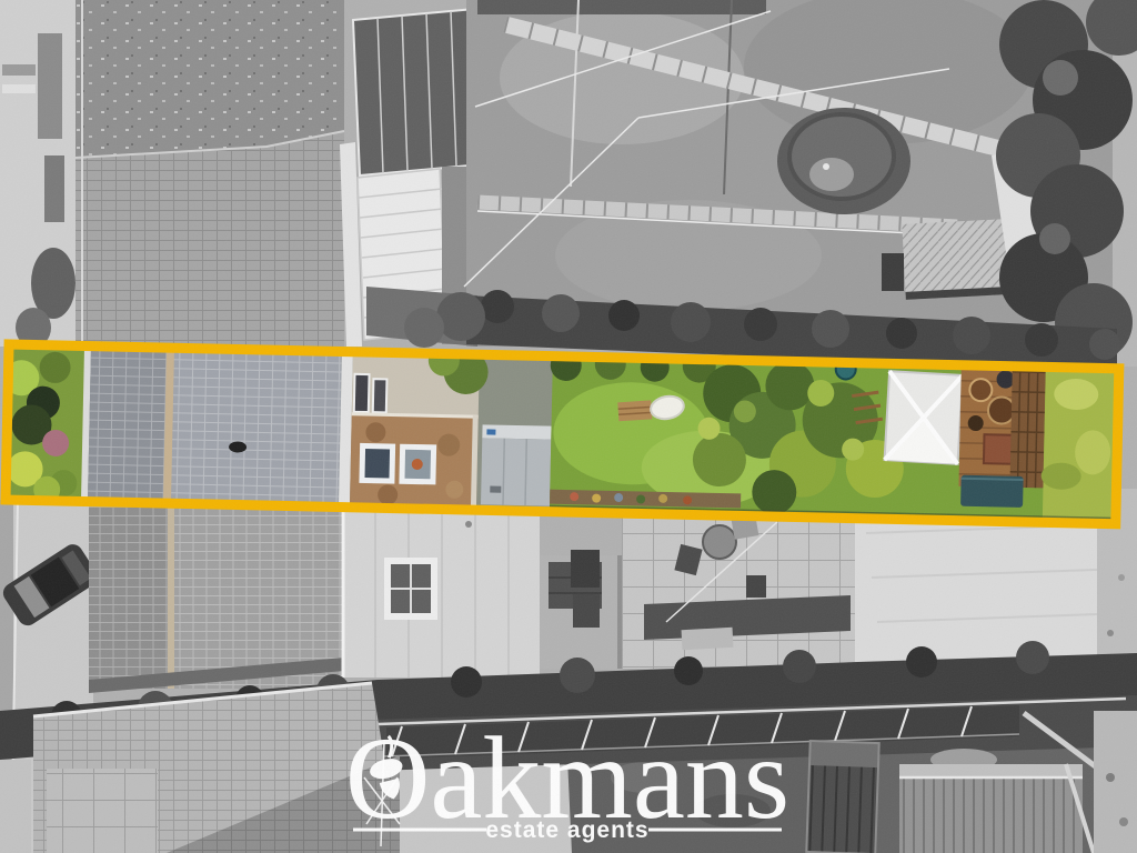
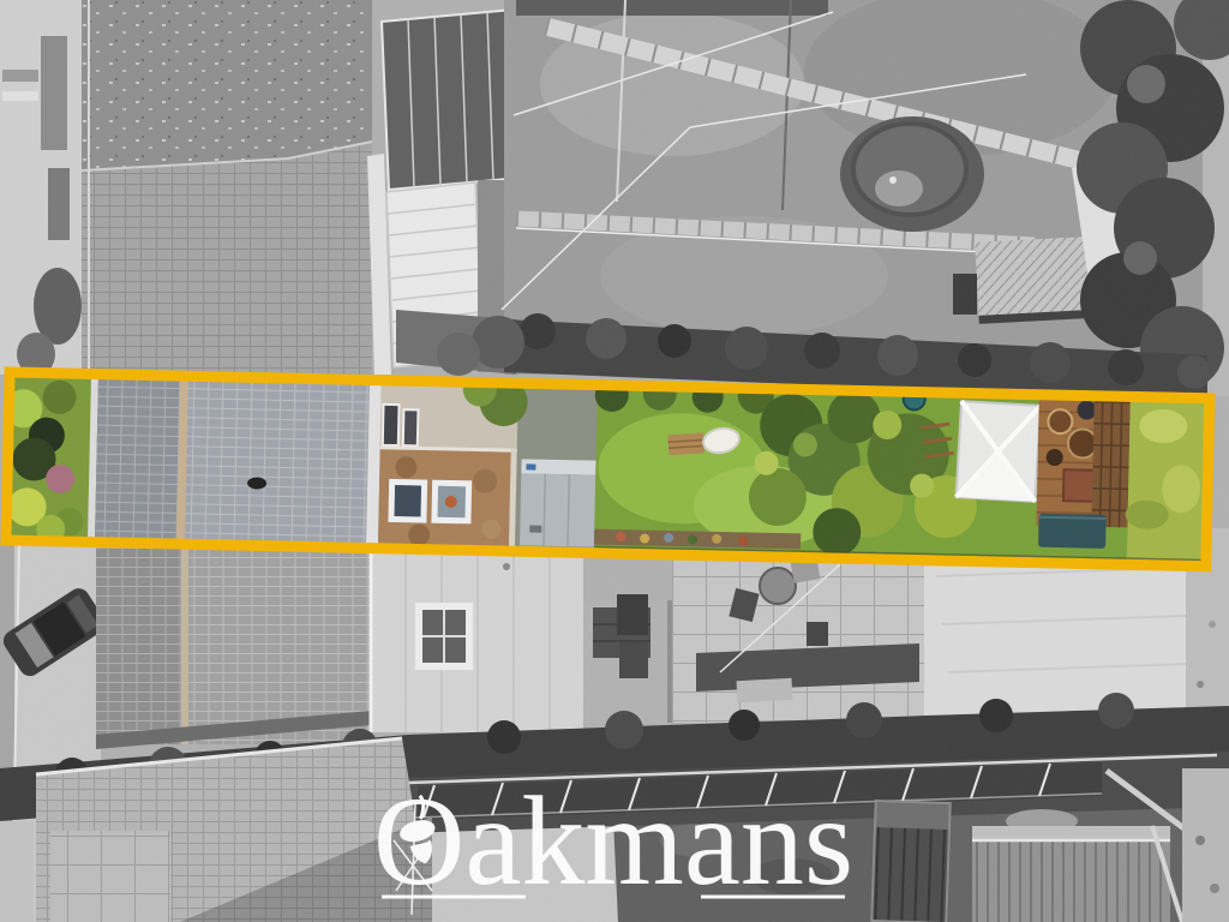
  akmans
- estate agents
